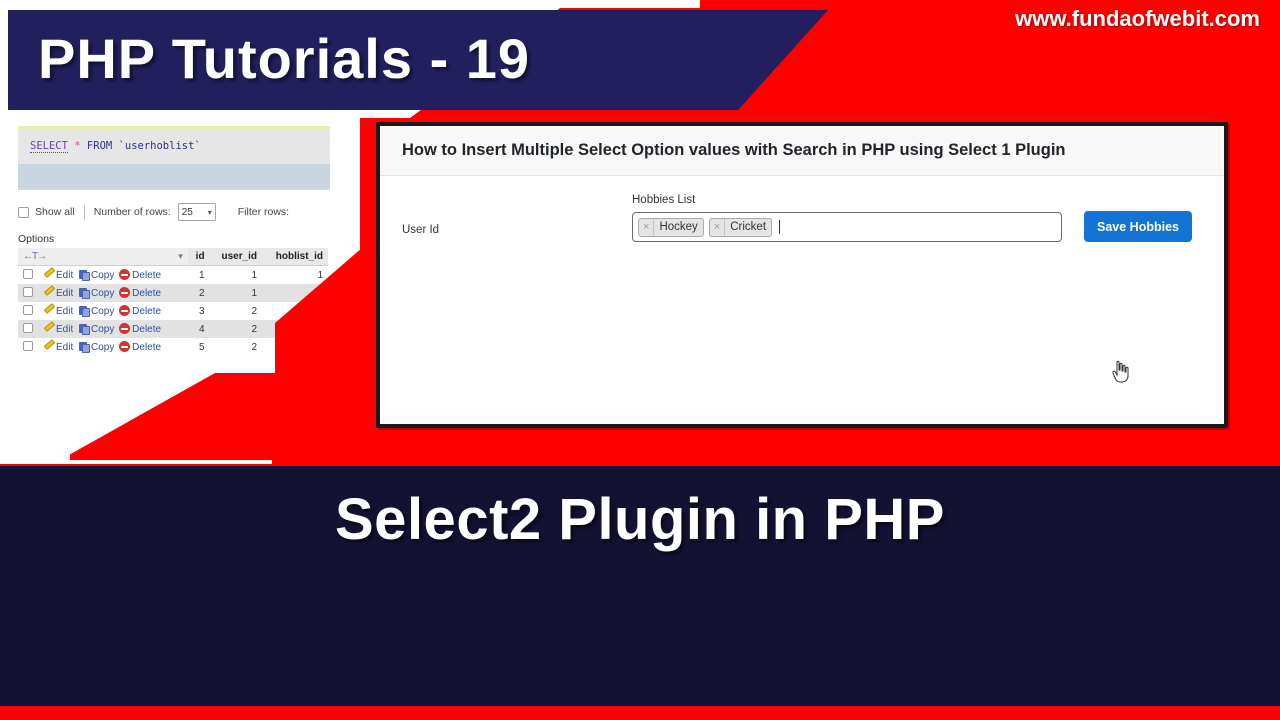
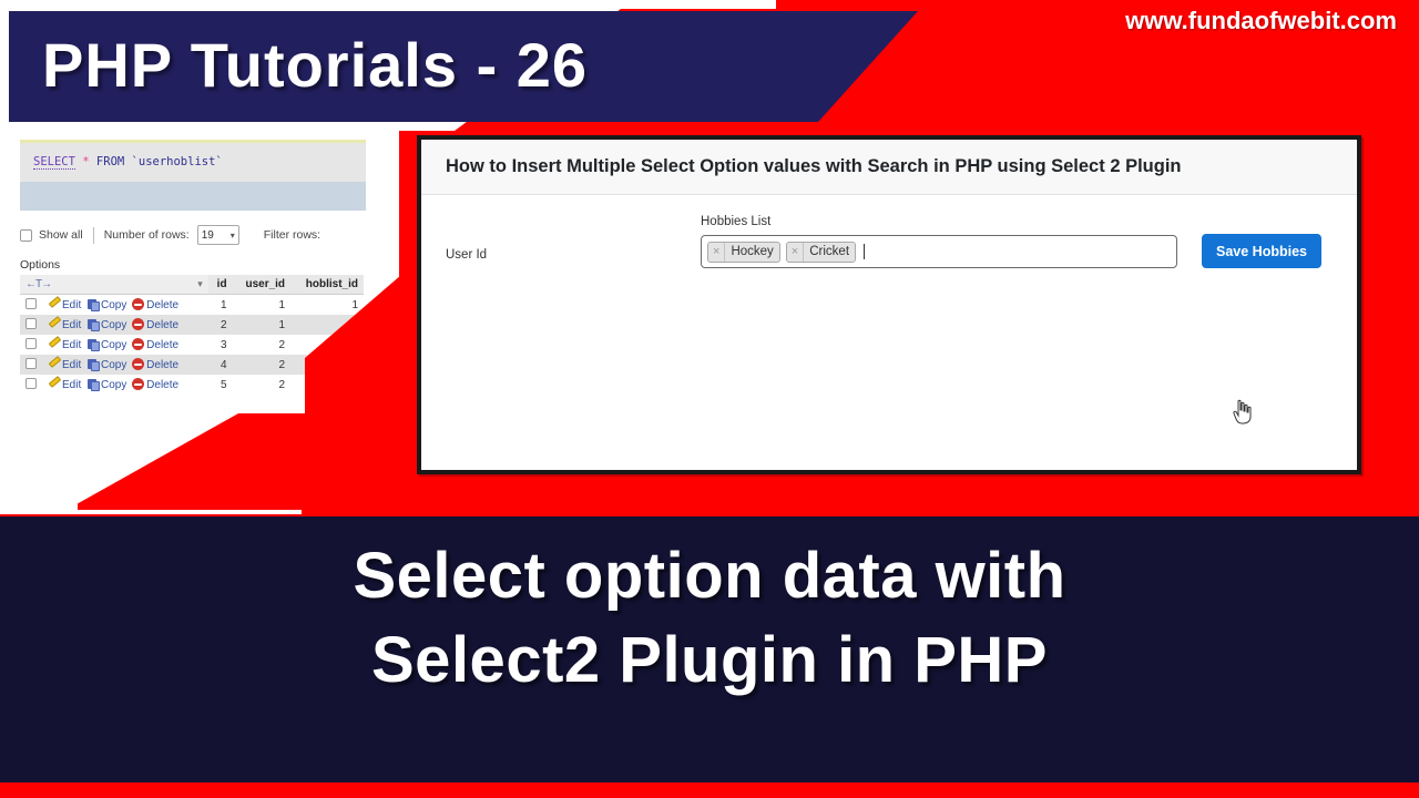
- PHP Tutorials - 19
+ PHP Tutorials - 26
  www.fundaofwebit.com
  SELECT * FROM `userhoblist`
  Show all
  Number of rows:
- 25
+ 19
  ▾
  Filter rows:
  Options
  ←T→ ▾	id	user_id	hoblist_id
  	Edit Copy Delete	1	1	1
  	Edit Copy Delete	2	1
  	Edit Copy Delete	3	2
  	Edit Copy Delete	4	2
  	Edit Copy Delete	5	2
- How to Insert Multiple Select Option values with Search in PHP using Select 1 Plugin
+ How to Insert Multiple Select Option values with Search in PHP using Select 2 Plugin
  User Id
  Hobbies List
  ×
  Hockey
  ×
  Cricket
  Save Hobbies
+ Select option data with
  Select2 Plugin in PHP
